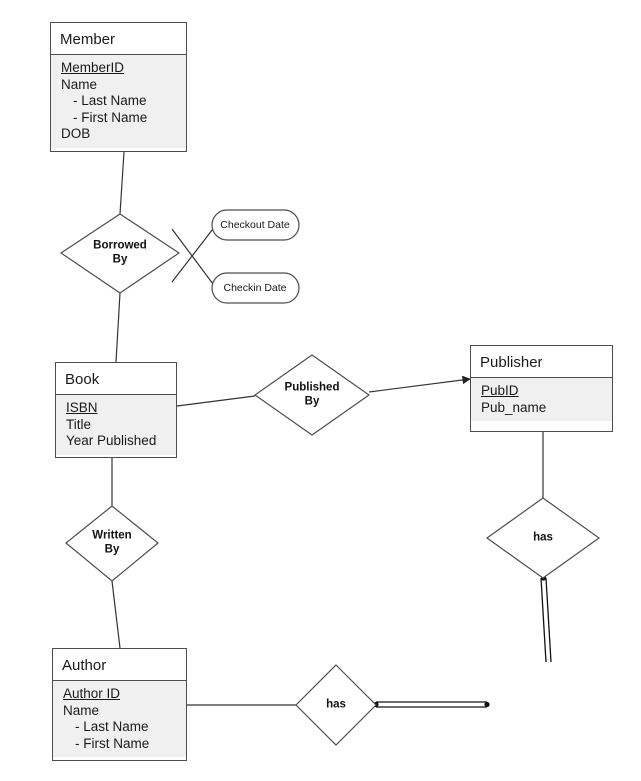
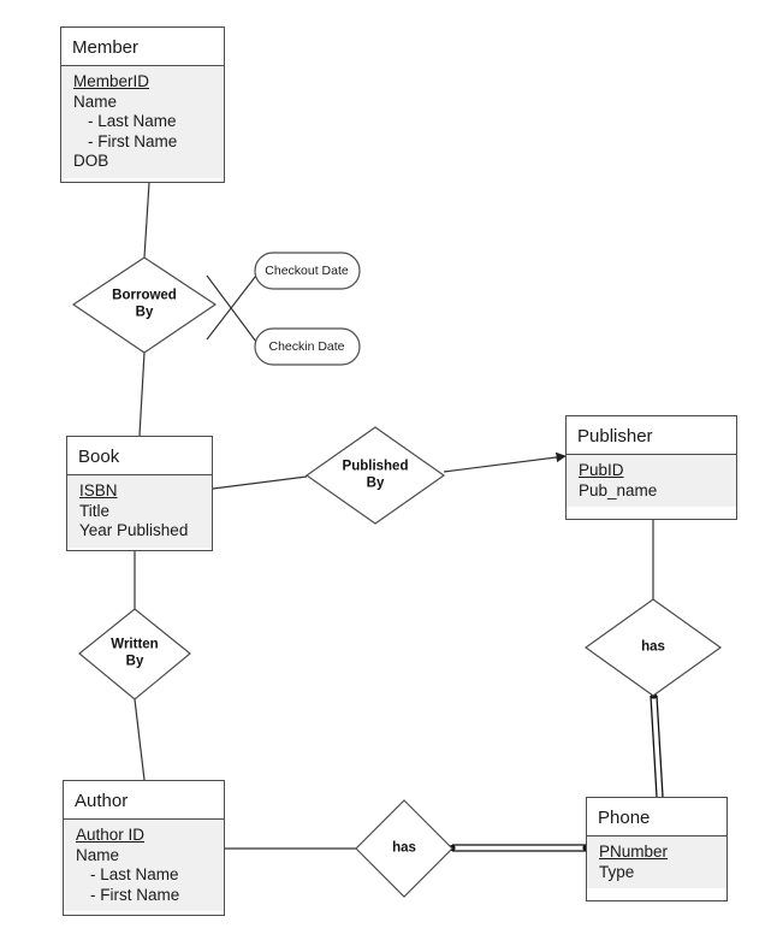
  Borrowed
  By
  Published
  By
  Written
  By
  has
  has
  Checkout Date
  Checkin Date
  Member
  MemberID
  Name
  - Last Name
  - First Name
  DOB
  Book
  ISBN
  Title
  Year Published
  Publisher
  PubID
  Pub_name
  Author
  Author ID
  Name
  - Last Name
  - First Name
+ Phone
+ PNumber
+ Type
